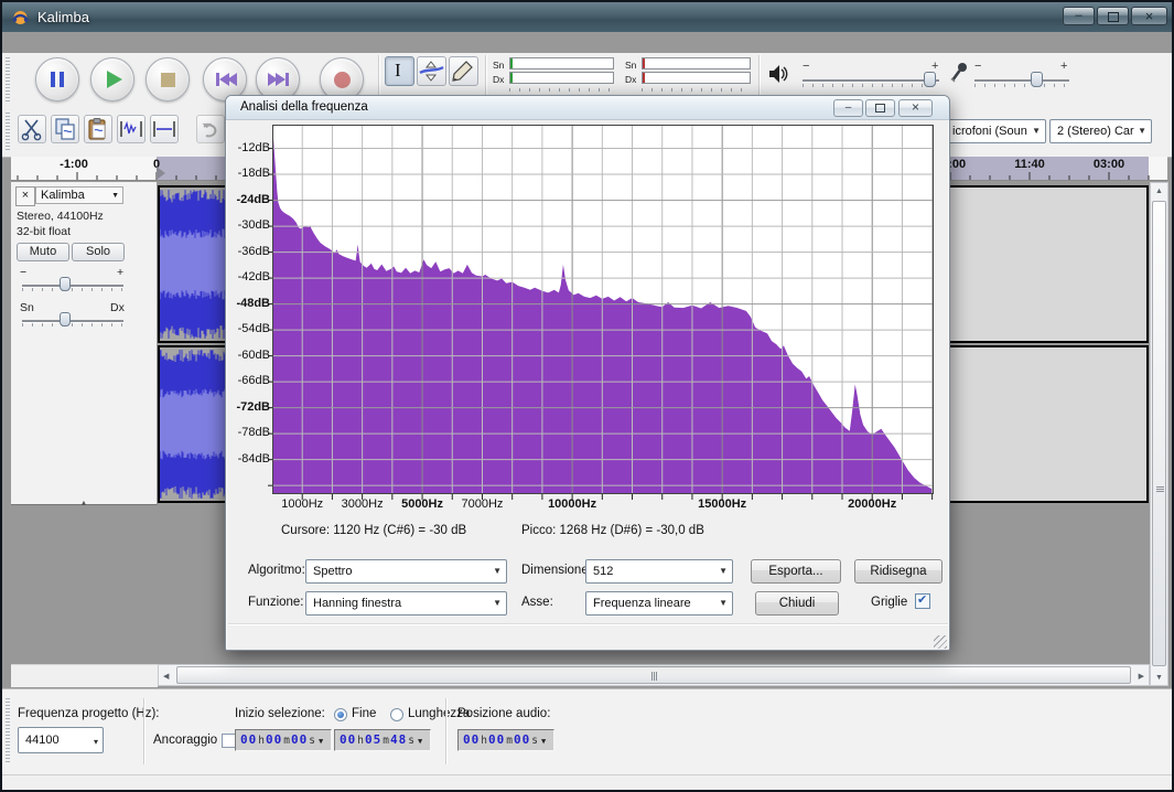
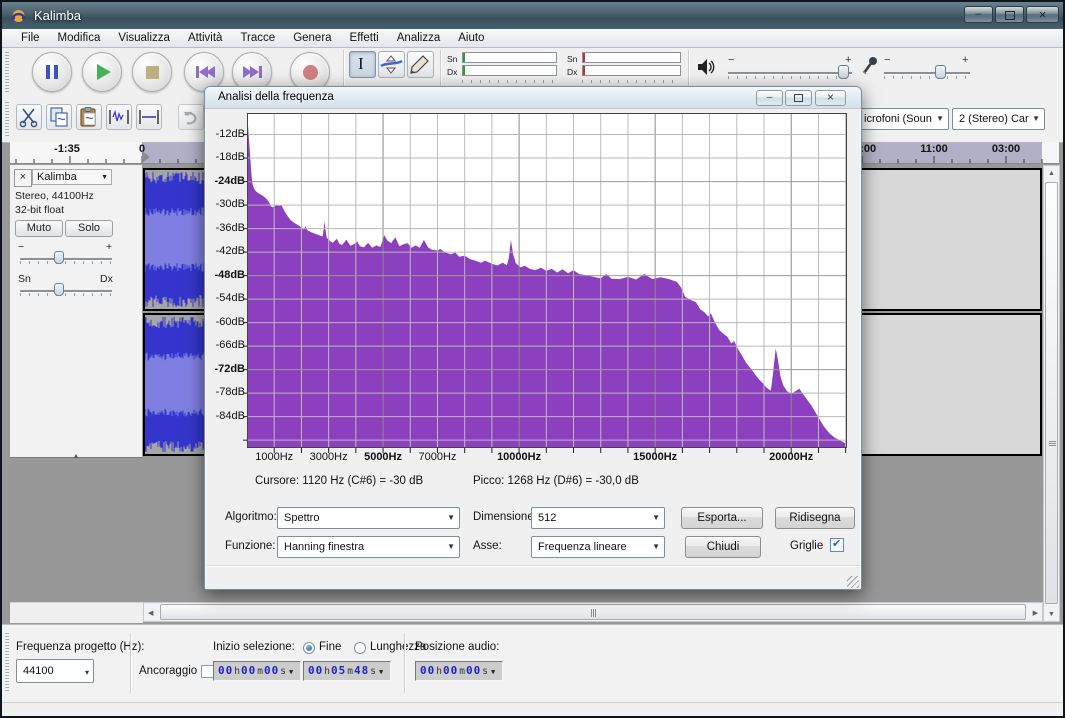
  Kalimba
  –
  ×
+ File
+ Modifica
+ Visualizza
+ Attività
+ Tracce
+ Genera
+ Effetti
+ Analizza
+ Aiuto
  I
  Sn
  Dx
  Sn
  Dx
  −
  +
  −
  +
  icrofoni (Soun
  ▼
  2 (Stereo) Car
  ▼
- -1:00
+ -1:35
  0
- 11:40
+ 11:00
  03:00
  ×
  Kalimba
  Stereo, 44100Hz
  32-bit float
  Muto
  Solo
  −
  +
  Sn
  Dx
  Frequenza progetto (Hz):
  44100
  ▾
  Ancoraggio
  Inizio selezione:
  Fine
  Lunghezza
  Posizione audio:
  00h00m00s ▼
  00h05m48s ▼
  00h00m00s ▼
  Analisi della frequenza
  –
  ×
  -12dB
  -18dB
  -24dB
  -30dB
  -36dB
  -42dB
  -48dB
  -54dB
  -60dB
  -66dB
  -72dB
  -78dB
  -84dB
  1000Hz
  3000Hz
  5000Hz
  7000Hz
  10000Hz
  15000Hz
  20000Hz
  Cursore: 1120 Hz (C#6) = -30 dB
  Picco: 1268 Hz (D#6) = -30,0 dB
  Algoritmo:
  Spettro
  ▼
  Dimension
  512
  ▼
  Esporta...
  Ridisegna
  Funzione:
  Hanning finestra
  ▼
  Asse:
  Frequenza lineare
  ▼
  Chiudi
  Griglie
  ✔
